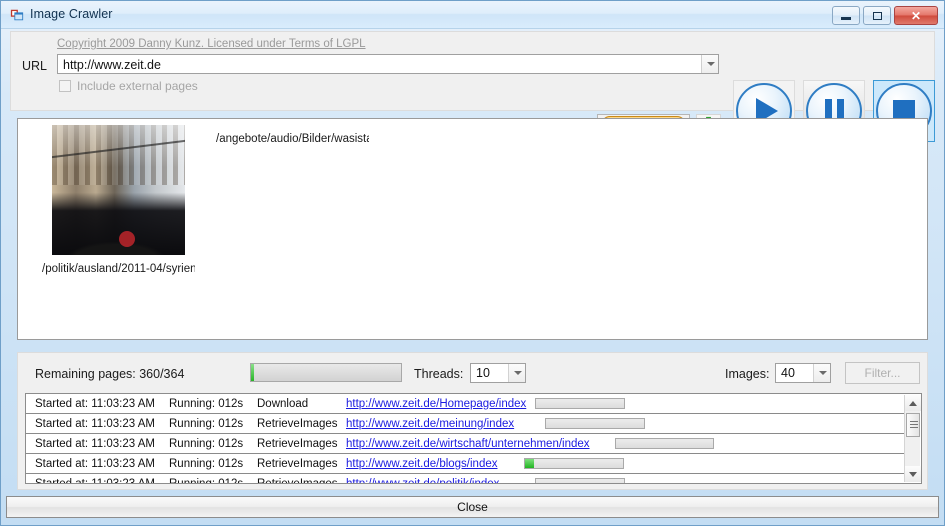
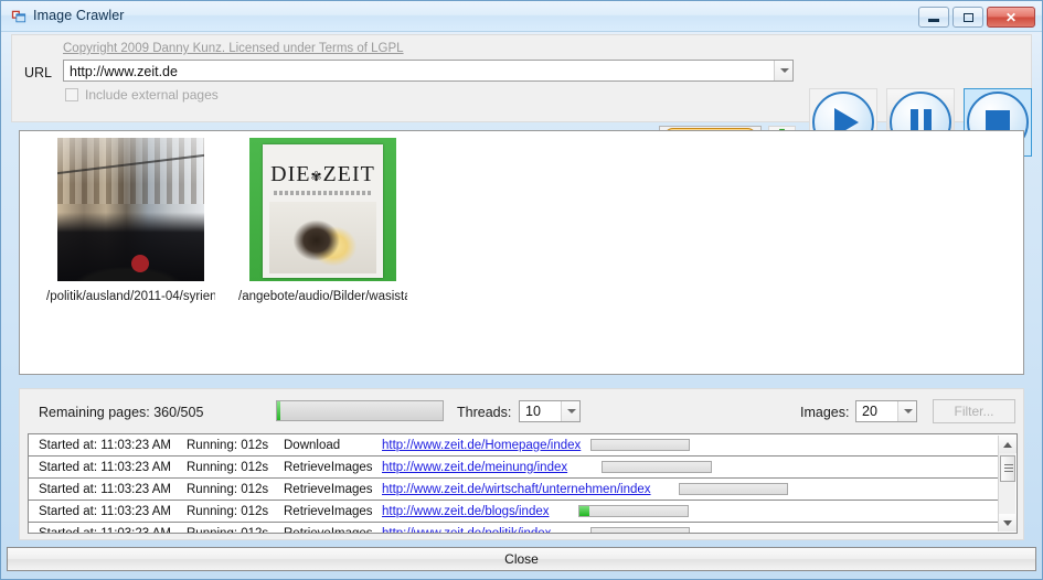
  Image Crawler
  ✕
  Copyright 2009 Danny Kunz. Licensed under Terms of LGPL
  URL
  http://www.zeit.de
  Include external pages
  /politik/ausland/2011-04/syrien
+ DIE✾ZEIT
  /angebote/audio/Bilder/wasist
- Remaining pages: 360/364
+ Remaining pages: 360/505
  Threads:
  10
  Images:
- 40
+ 20
  Filter...
  Started at: 11:03:23 AM
  Running: 012s
  Download
  http://www.zeit.de/Homepage/index
  Started at: 11:03:23 AM
  Running: 012s
  RetrieveImages
  http://www.zeit.de/meinung/index
  Started at: 11:03:23 AM
  Running: 012s
  RetrieveImages
  http://www.zeit.de/wirtschaft/unternehmen/index
  Started at: 11:03:23 AM
  Running: 012s
  RetrieveImages
  http://www.zeit.de/blogs/index
  Close
